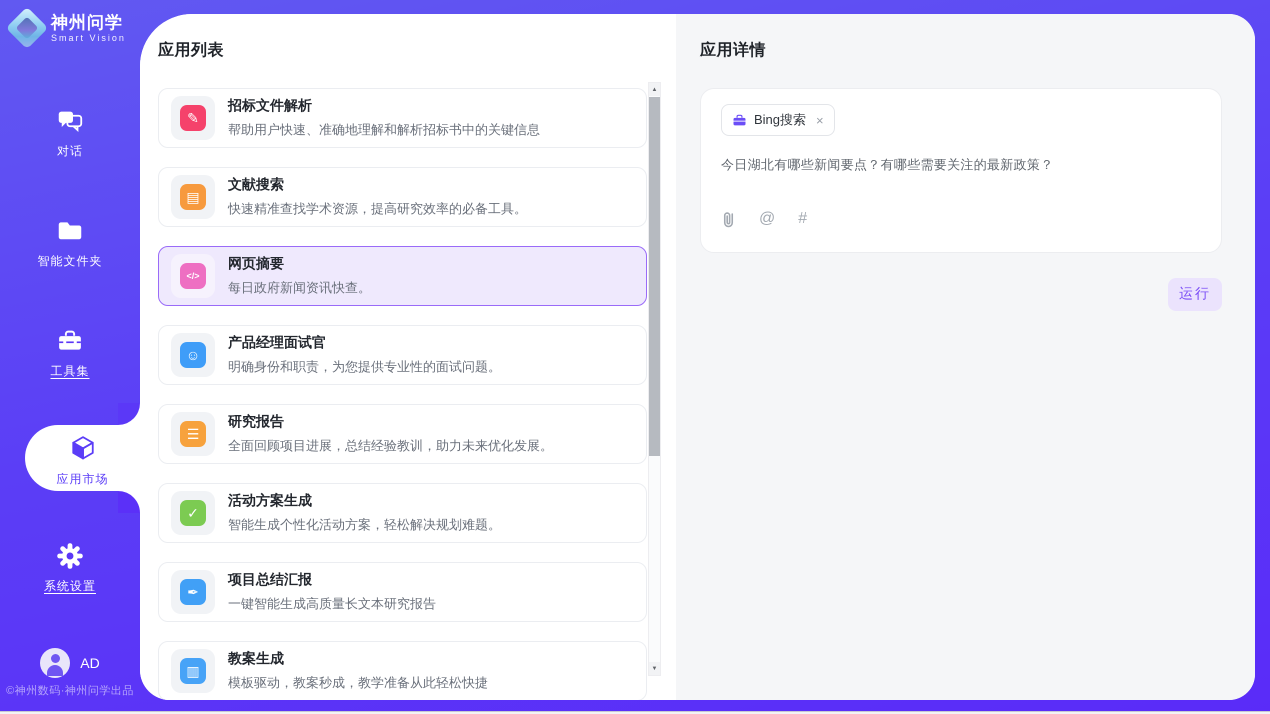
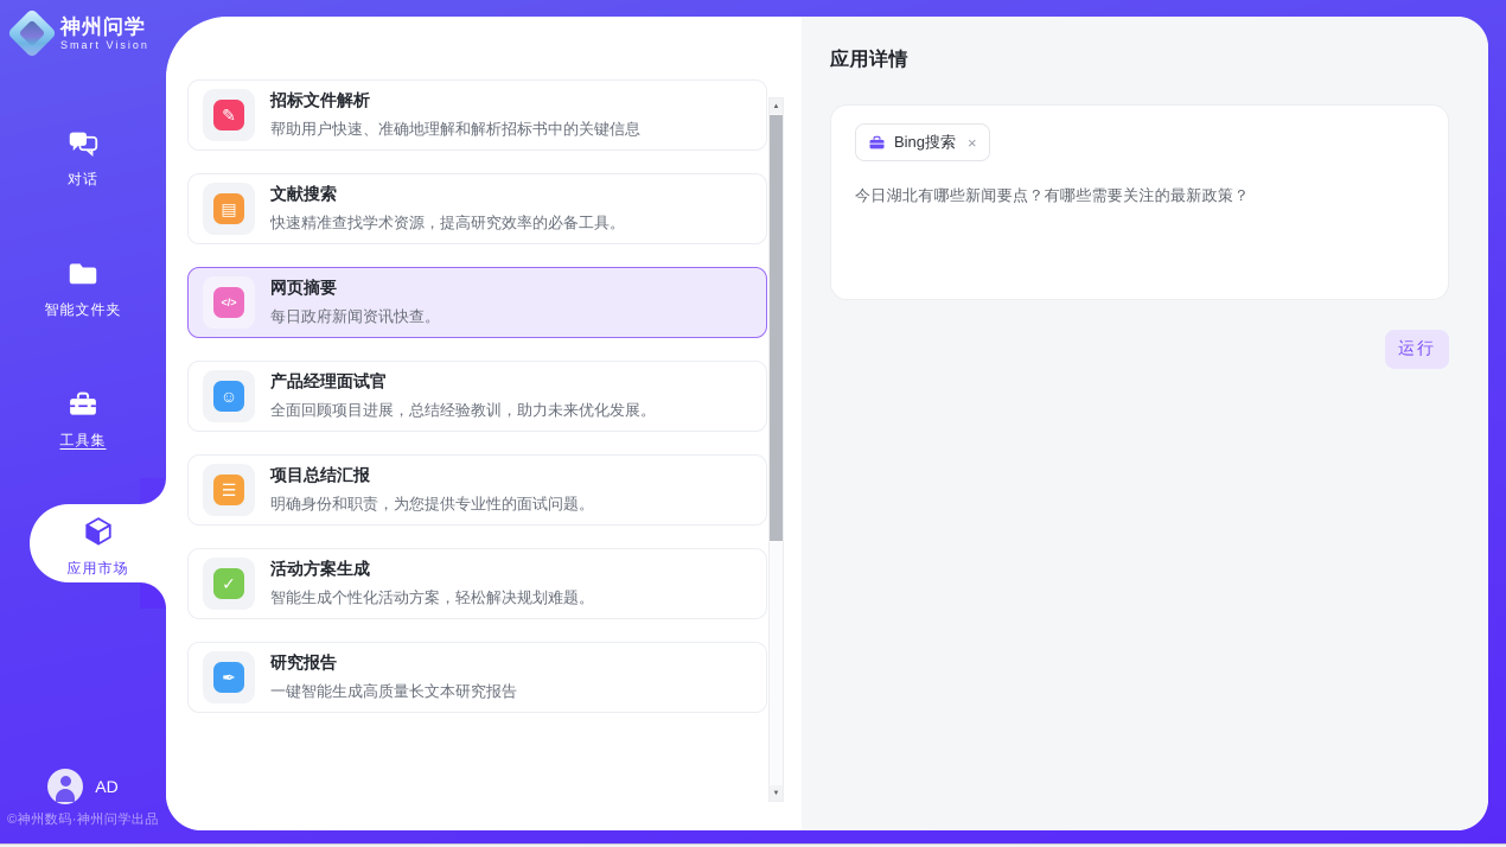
  神州问学
  Smart Vision
  对话
  智能文件夹
  工具集
  应用市场
- 系统设置
  AD
  ©神州数码·神州问学出品
- 应用列表
  ✎
  招标文件解析
  帮助用户快速、准确地理解和解析招标书中的关键信息
  ▤
  文献搜索
  快速精准查找学术资源，提高研究效率的必备工具。
  </>
  网页摘要
  每日政府新闻资讯快查。
  ☺
  产品经理面试官
- 明确身份和职责，为您提供专业性的面试问题。
+ 全面回顾项目进展，总结经验教训，助力未来优化发展。
  ☰
- 研究报告
+ 项目总结汇报
- 全面回顾项目进展，总结经验教训，助力未来优化发展。
+ 明确身份和职责，为您提供专业性的面试问题。
  ✓
  活动方案生成
  智能生成个性化活动方案，轻松解决规划难题。
  ✒
- 项目总结汇报
+ 研究报告
  一键智能生成高质量长文本研究报告
- ▥
- 教案生成
- 模板驱动，教案秒成，教学准备从此轻松快捷
  应用详情
  Bing搜索
  ×
  今日湖北有哪些新闻要点？有哪些需要关注的最新政策？
- @
- #
  运行
